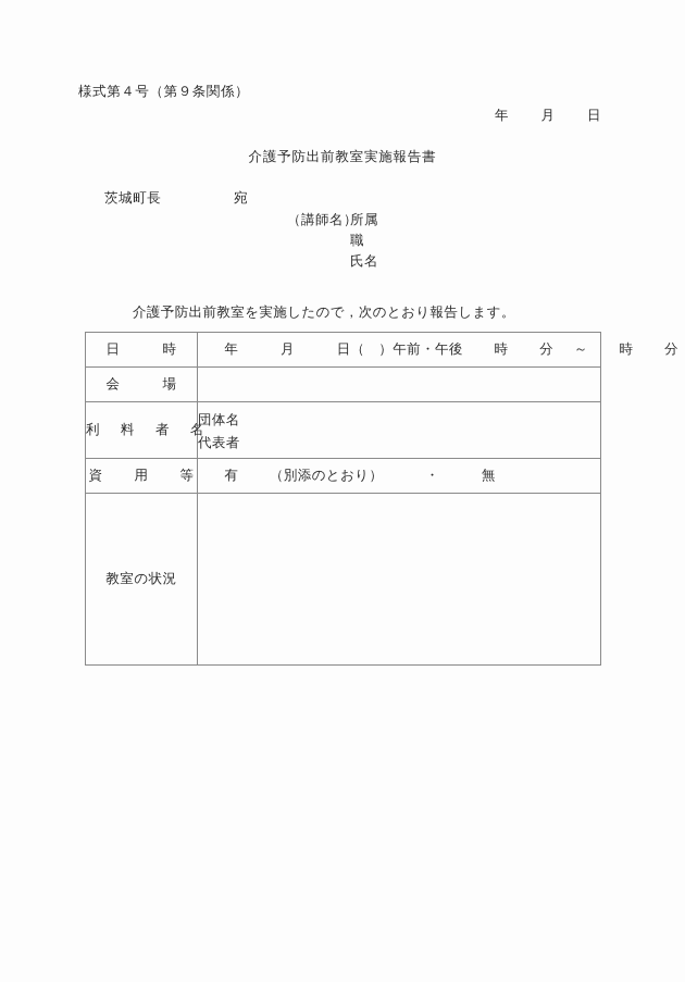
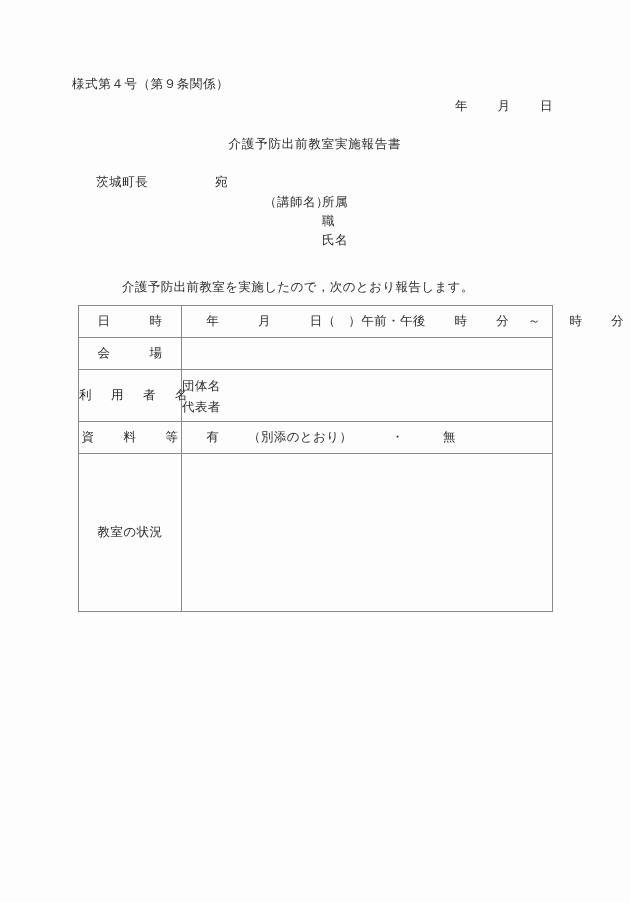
  様式第４号（第９条関係）
  年 月 日
  介護予防出前教室実施報告書
  茨城町長 宛
  （講師名
  所属
  職
  氏名
  介護予防出前教室を実施したので，次のとおり報告します。
  日 時	年 月 日（ ）午前・午後 時 分 ～ 時 分
  会 場
- 利 料 者 名	団体名 代表者
+ 利 用 者 名	団体名 代表者
- 資 用 等	有 （別添のとおり） ・ 無
+ 資 料 等	有 （別添のとおり） ・ 無
  教室の状況
